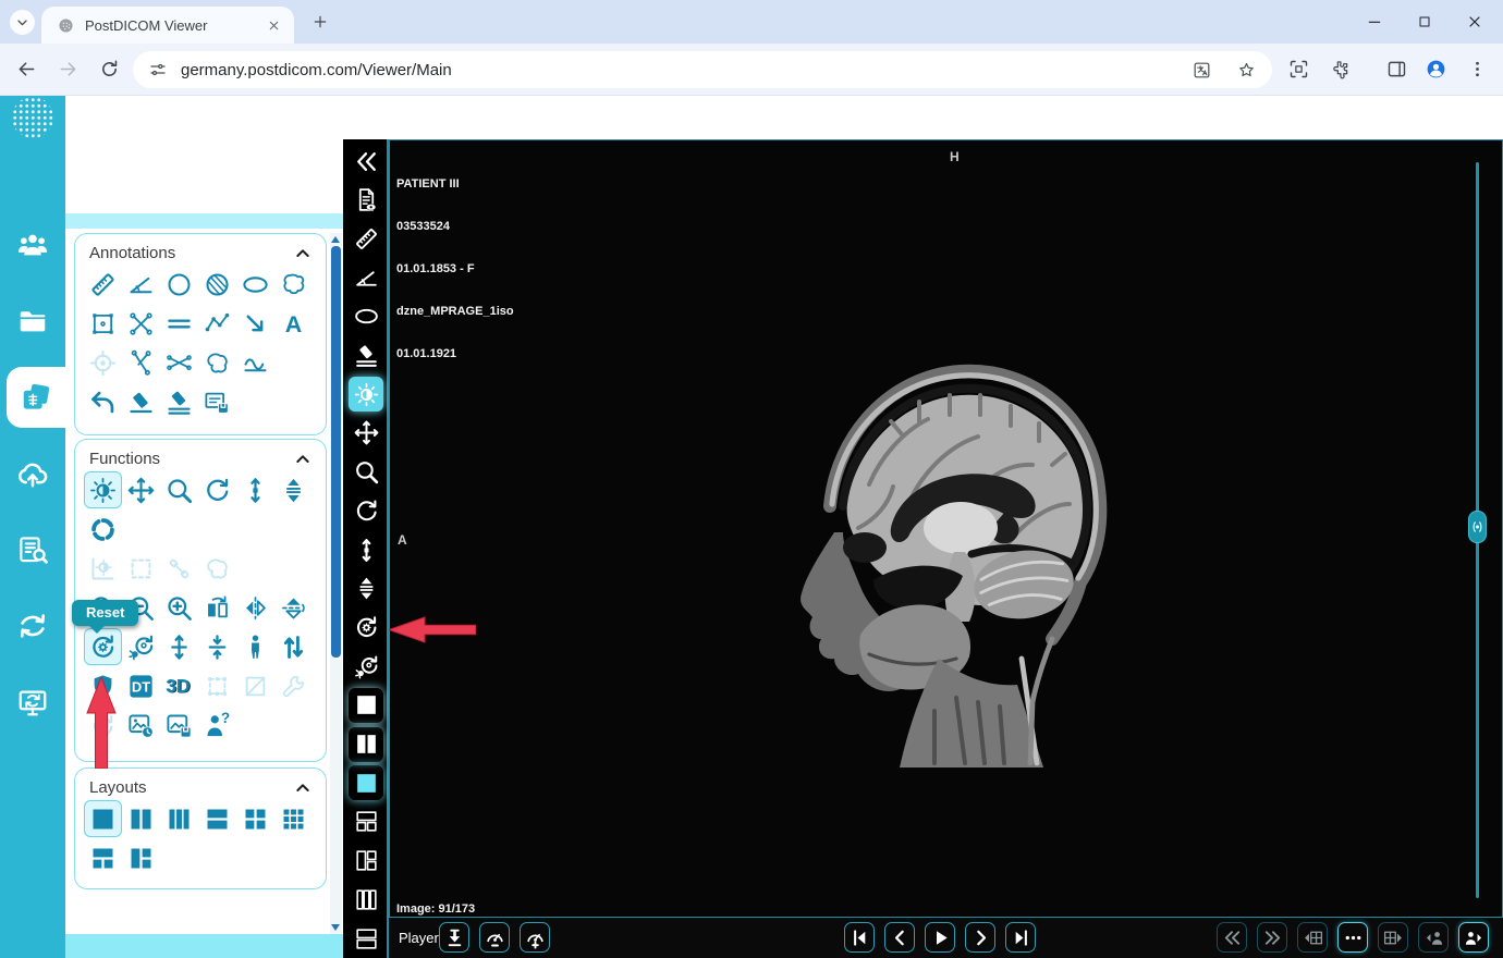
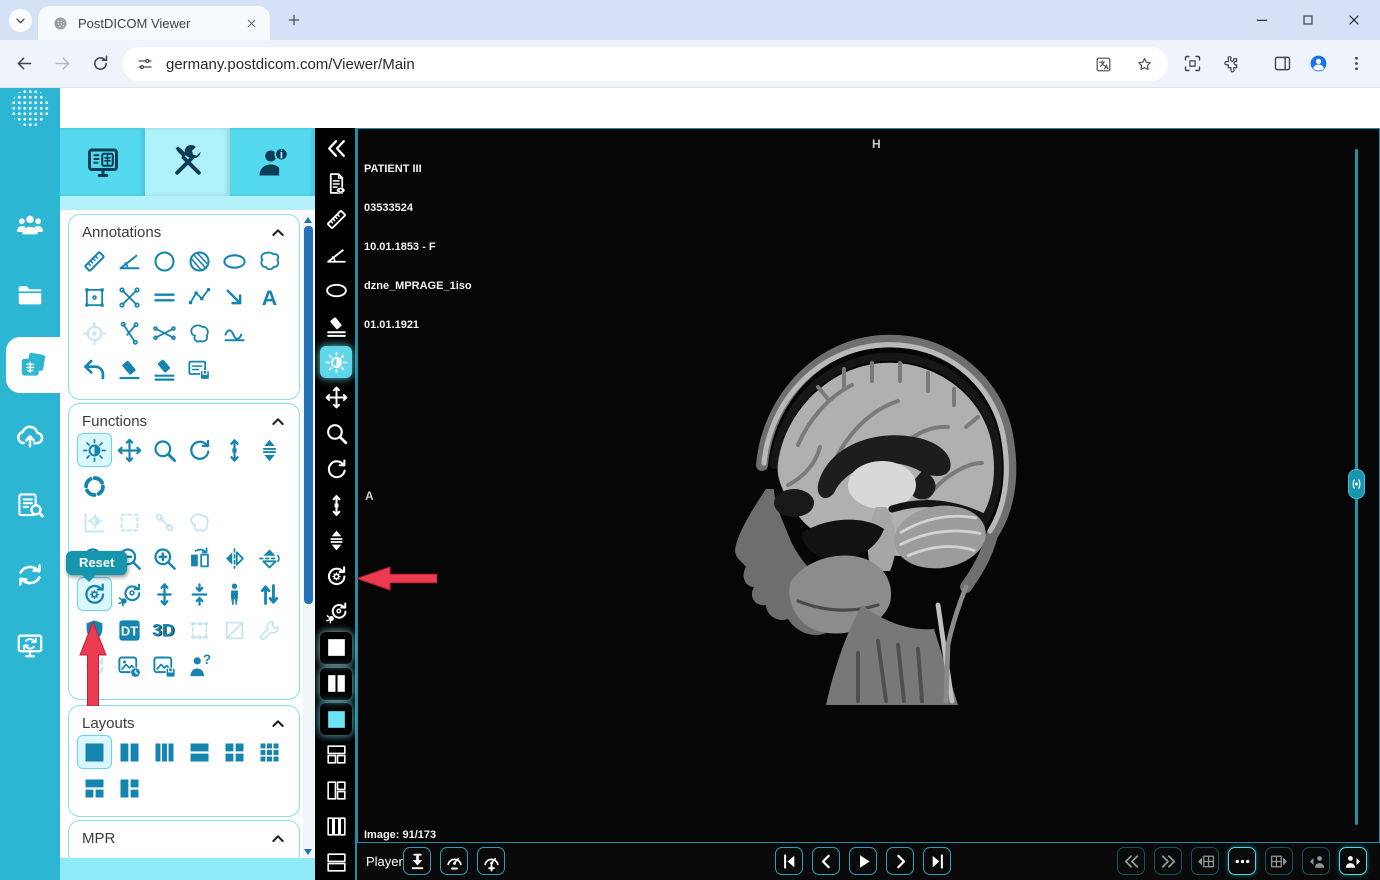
  PostDICOM Viewer
  germany.postdicom.com/Viewer/Main
+ i
  Annotations
  A
  Functions
  DT
  3D
  ?
  Layouts
+ MPR
  PATIENT III
  03533524
- 01.01.1853 - F
+ 10.01.1853 - F
  dzne_MPRAGE_1iso
  01.01.1921
  H
  A
  Image: 91/173
  Player
  Reset
